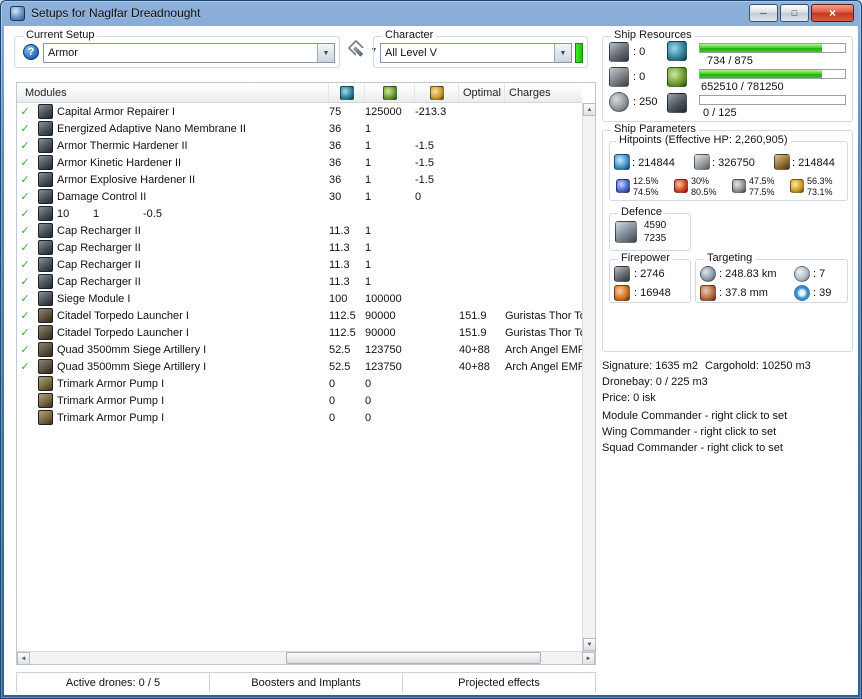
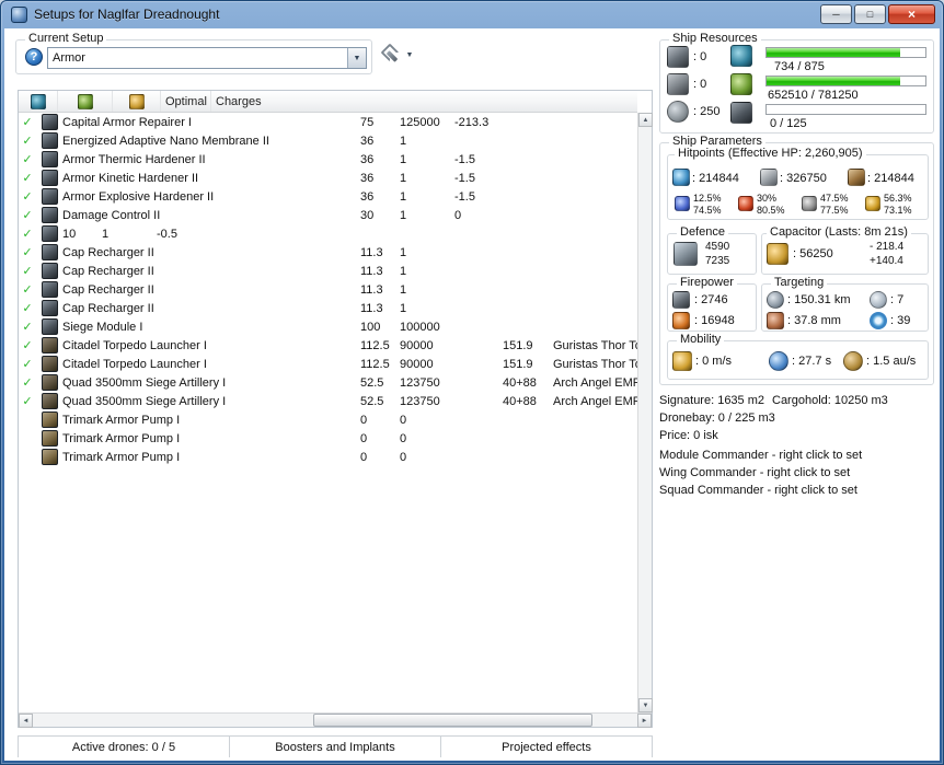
  Setups for Naglfar Dreadnought
  ─
  □
  ×
  Current Setup
  ?
  Armor
- Character
- All Level V
- Modules
  Optimal
  Charges
  ✓
  Capital Armor Repairer I
  75
  125000
  -213.3
  ✓
  Energized Adaptive Nano Membrane II
  36
  1
  ✓
  Armor Thermic Hardener II
  36
  1
  -1.5
  ✓
  Armor Kinetic Hardener II
  36
  1
  -1.5
  ✓
  Armor Explosive Hardener II
  36
  1
  -1.5
  ✓
  Damage Control II
  30
  1
  0
  ✓
  10
  1
  -0.5
  ✓
  Cap Recharger II
  11.3
  1
  ✓
  Cap Recharger II
  11.3
  1
  ✓
  Cap Recharger II
  11.3
  1
  ✓
  Cap Recharger II
  11.3
  1
  ✓
  Siege Module I
  100
  100000
  ✓
  Citadel Torpedo Launcher I
  112.5
  90000
  151.9
  Guristas Thor T
  ✓
  Citadel Torpedo Launcher I
  112.5
  90000
  151.9
  Guristas Thor T
  ✓
  Quad 3500mm Siege Artillery I
  52.5
  123750
  40+88
  Arch Angel EM
  ✓
  Quad 3500mm Siege Artillery I
  52.5
  123750
  40+88
  Arch Angel EM
  Trimark Armor Pump I
  0
  0
  Trimark Armor Pump I
  0
  0
  Trimark Armor Pump I
  0
  0
  Active drones: 0 / 5
  Boosters and Implants
  Projected effects
  Ship Resources
  : 0
  : 0
  : 250
  734 / 875
  652510 / 781250
  0 / 125
  Ship Parameters
  Hitpoints (Effective HP: 2,260,905)
  : 214844
  : 326750
  : 214844
  12.5%
  74.5%
  30%
  80.5%
  47.5%
  77.5%
  56.3%
  73.1%
  Defence
  4590
  7235
+ Capacitor (Lasts: 8m 21s)
+ : 56250
+ - 218.4
+ +140.4
  Firepower
  : 2746
  : 16948
  Targeting
- : 248.83 km
+ : 150.31 km
  : 7
  : 37.8 mm
  : 39
+ Mobility
+ : 0 m/s
+ : 27.7 s
+ : 1.5 au/s
  Signature: 1635 m2
  Cargohold: 10250 m3
  Dronebay: 0 / 225 m3
  Price: 0 isk
  Module Commander - right click to set
  Wing Commander - right click to set
  Squad Commander - right click to set
